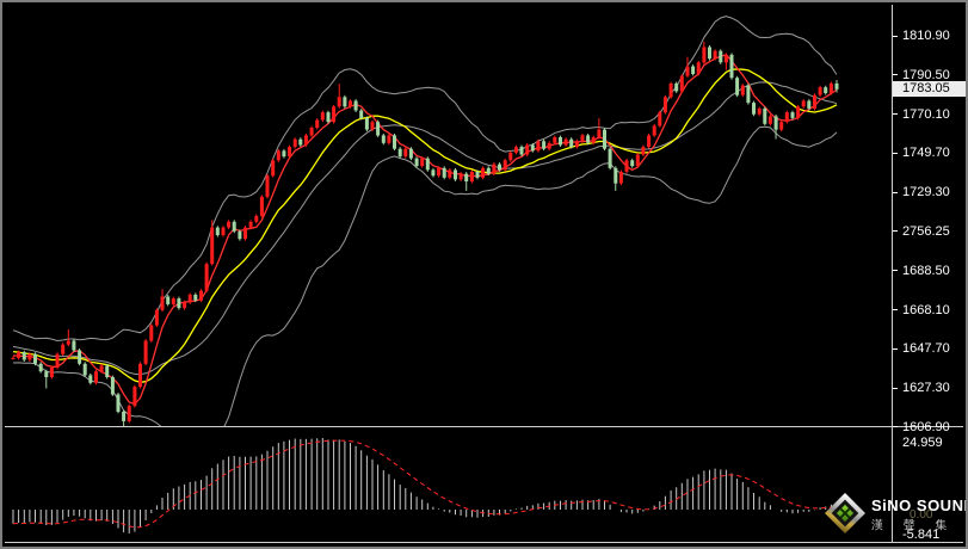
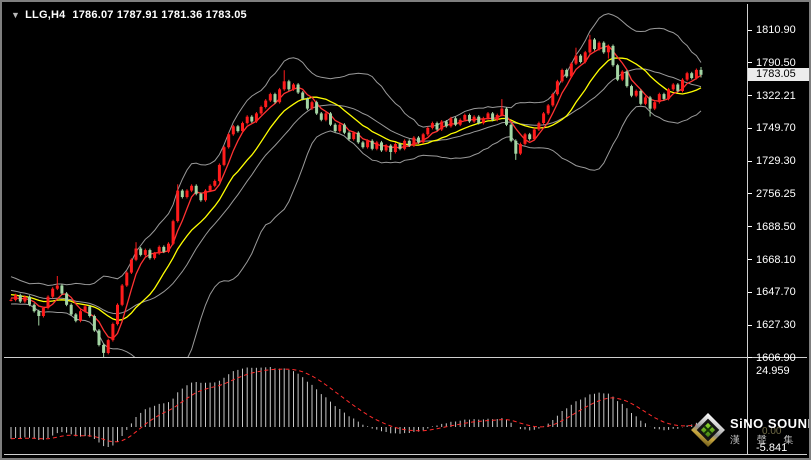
+ ▼ LLG,H4 1786.07 1787.91 1781.36 1783.05
  1810.90
  1790.50
- 1770.10
+ 1322.21
  1749.70
  1729.30
  2756.25
  1688.50
  1668.10
  1647.70
  1627.30
  1606.90
  1783.05
  24.959
  0.00
  -5.841
  SiNO SOUN
  漢 聲 集
